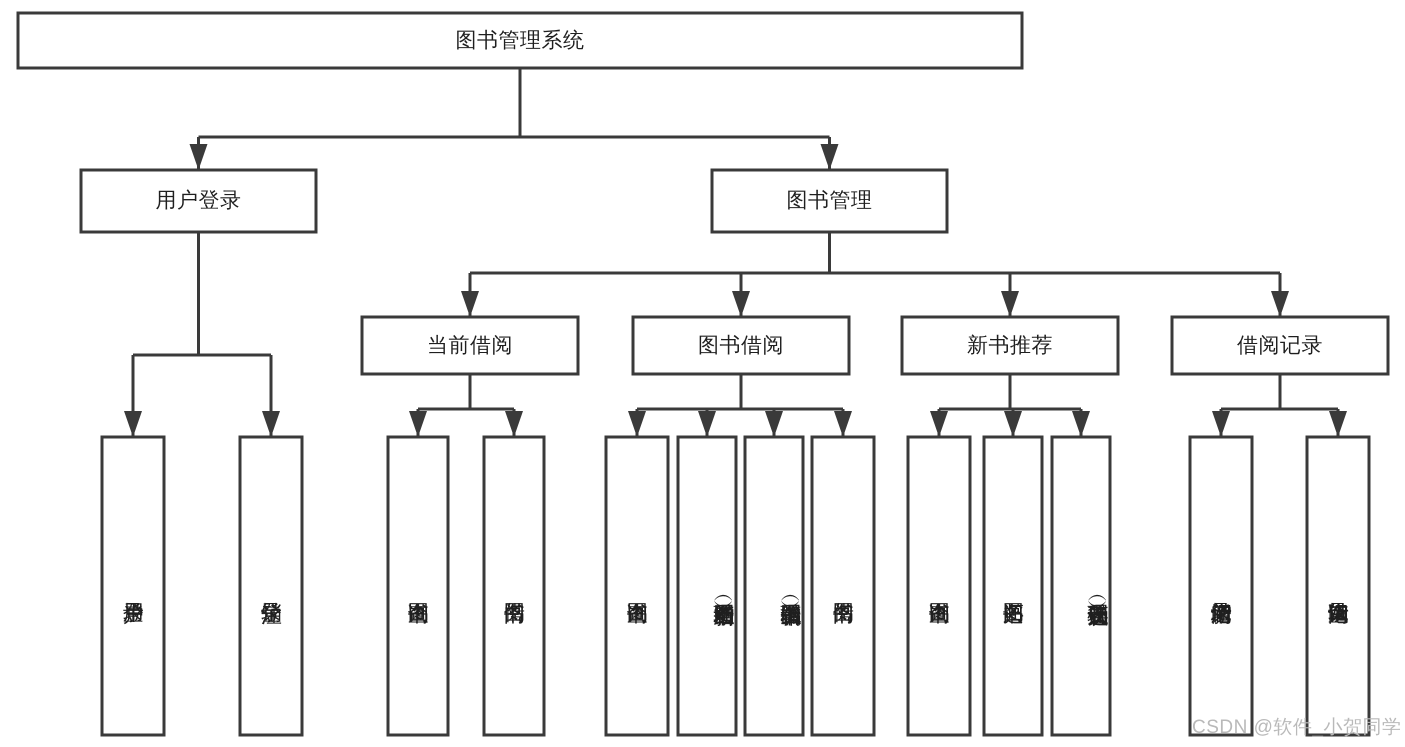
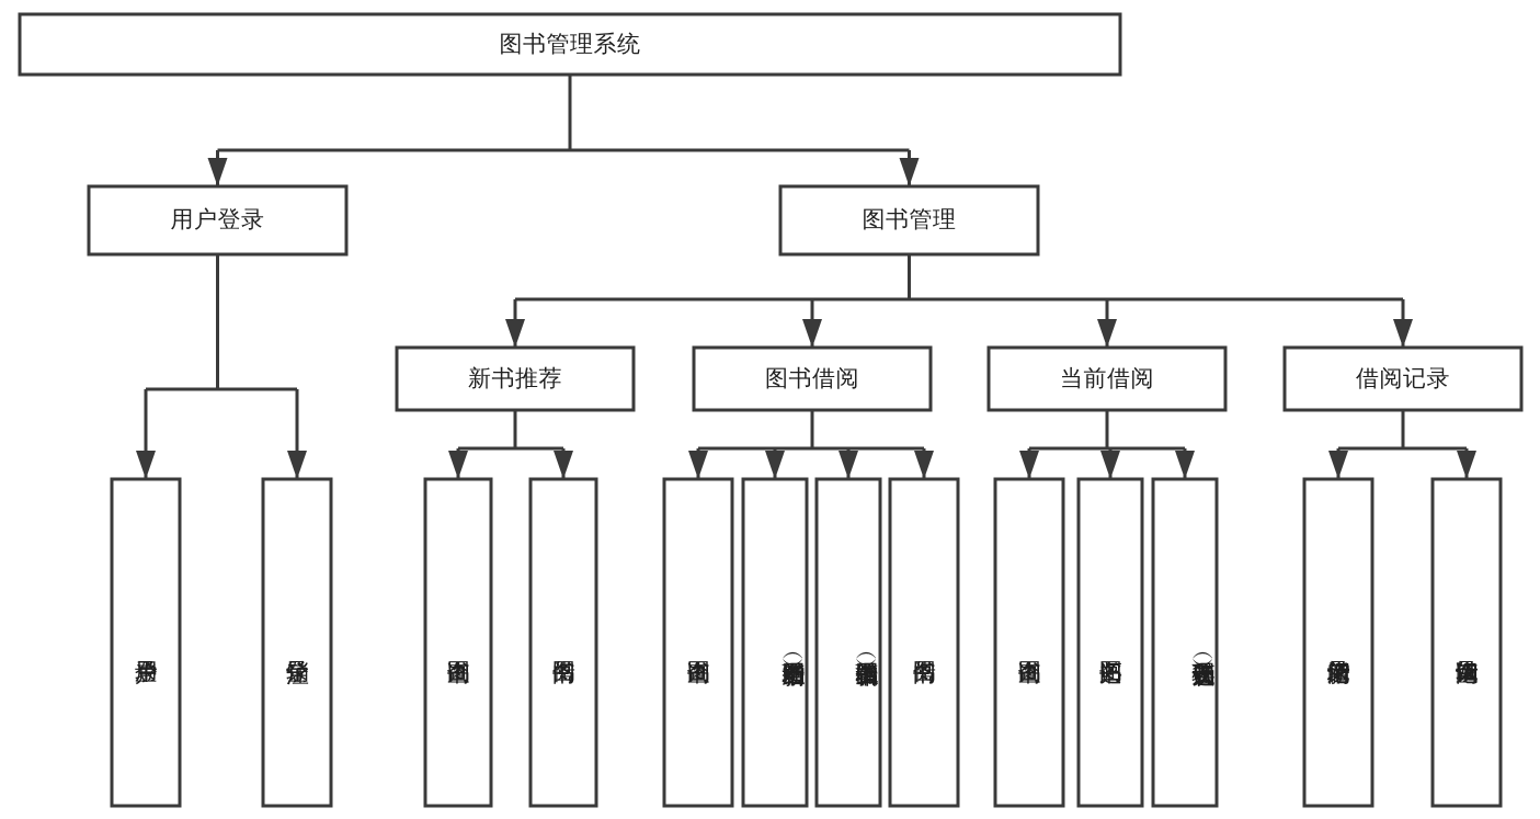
  图书管理系统
  用户登录
  图书管理
- 当前借阅
+ 新书推荐
  图书借阅
- 新书推荐
+ 当前借阅
  借阅记录
- CSDN @软件_小贺同学
